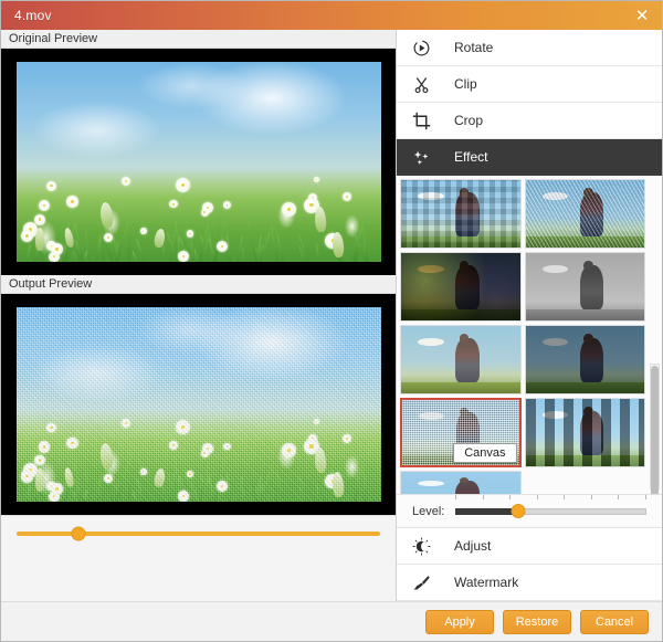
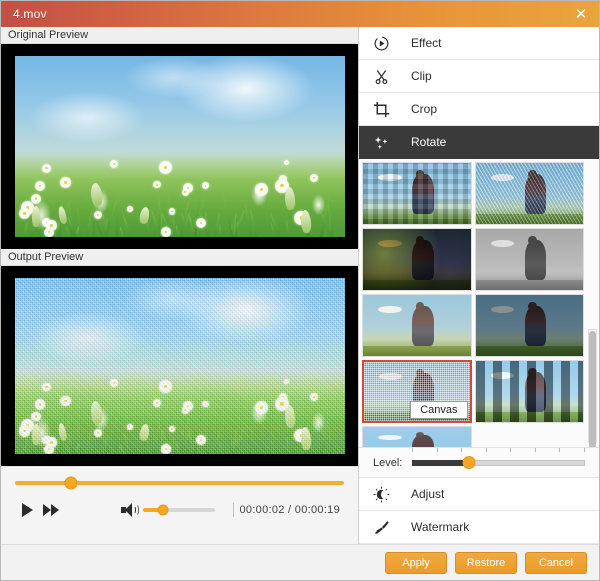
  4.mov
  ✕
  Original Preview
  Output Preview
+ 00:00:02 / 00:00:19
- Rotate
+ Effect
  Clip
  Crop
- Effect
+ Rotate
  Canvas
  Level:
  Adjust
  Watermark
  Apply
  Restore
  Cancel
